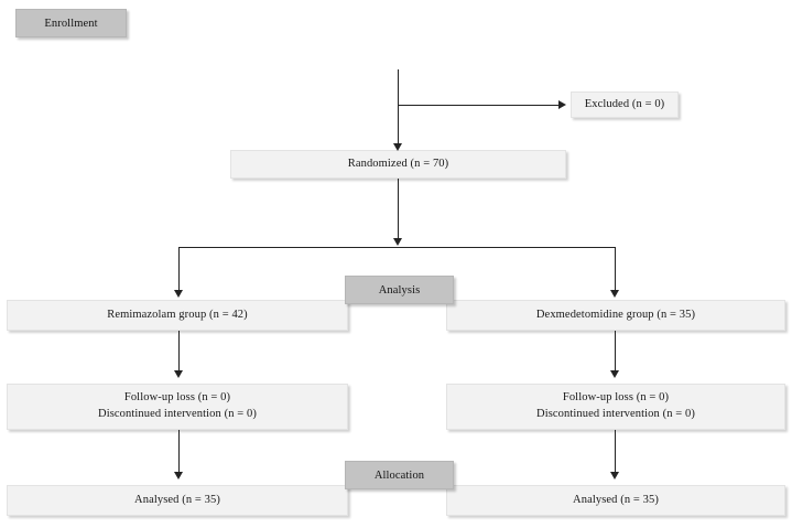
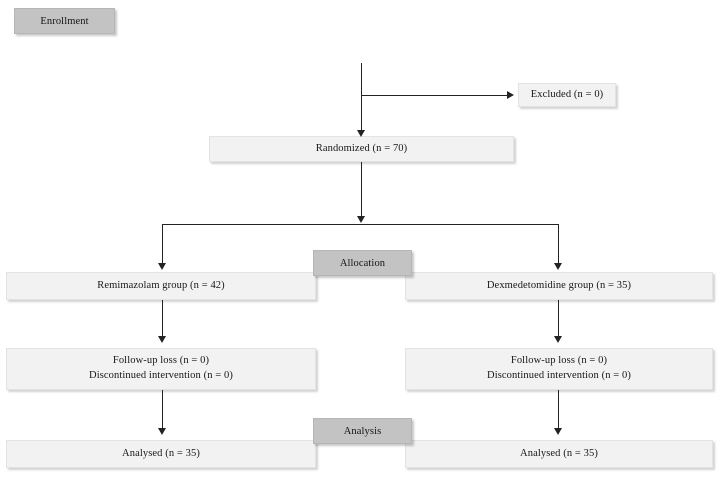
  Enrollment
  Excluded (n = 0)
  Randomized (n = 70)
- Analysis
+ Allocation
  Remimazolam group (n = 42)
  Dexmedetomidine group (n = 35)
  Follow-up loss (n = 0)
  Discontinued intervention (n = 0)
  Follow-up loss (n = 0)
  Discontinued intervention (n = 0)
- Allocation
+ Analysis
  Analysed (n = 35)
  Analysed (n = 35)
